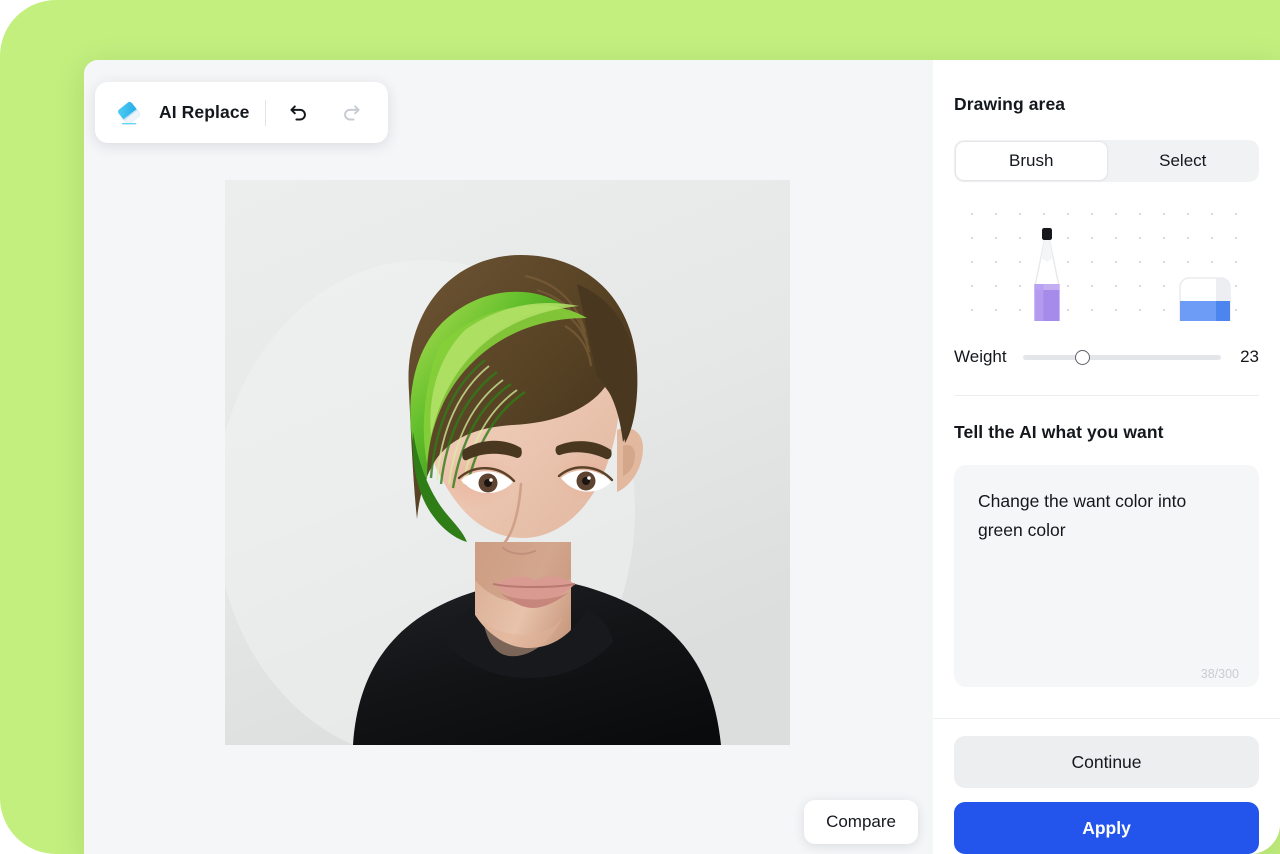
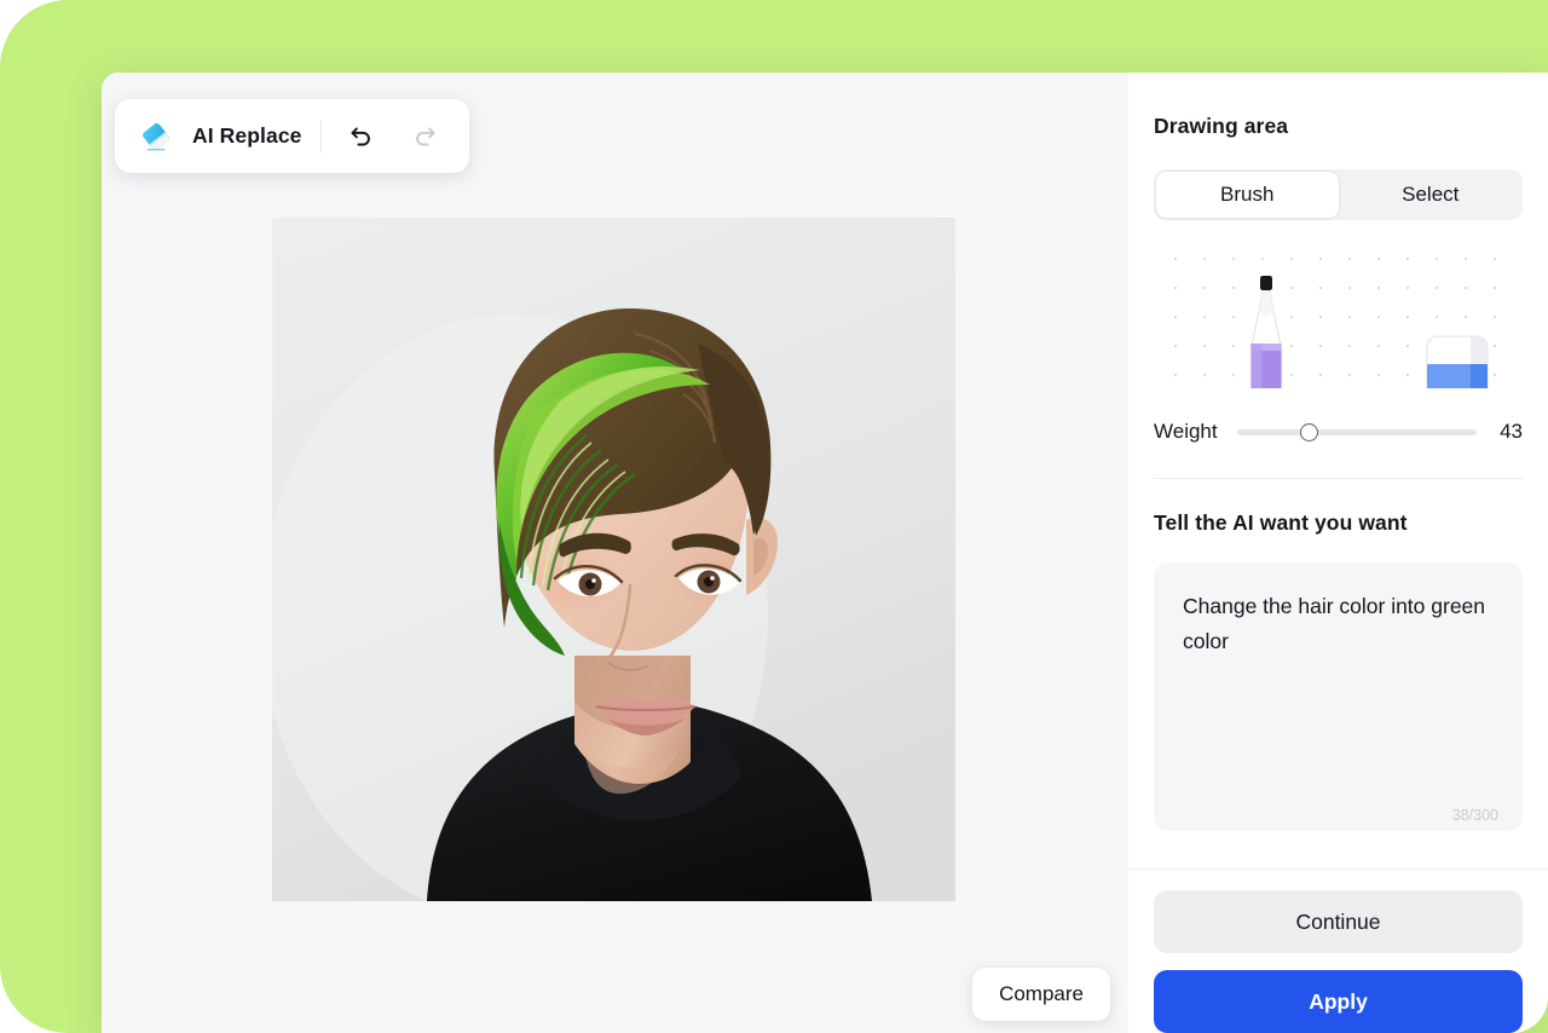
  AI Replace
  Compare
  Drawing area
  Brush
  Select
  Weight
- 23
+ 43
- Tell the AI what you want
+ Tell the AI want you want
- Change the want color into green color
+ Change the hair color into green color
  38/300
  Continue
  Apply
